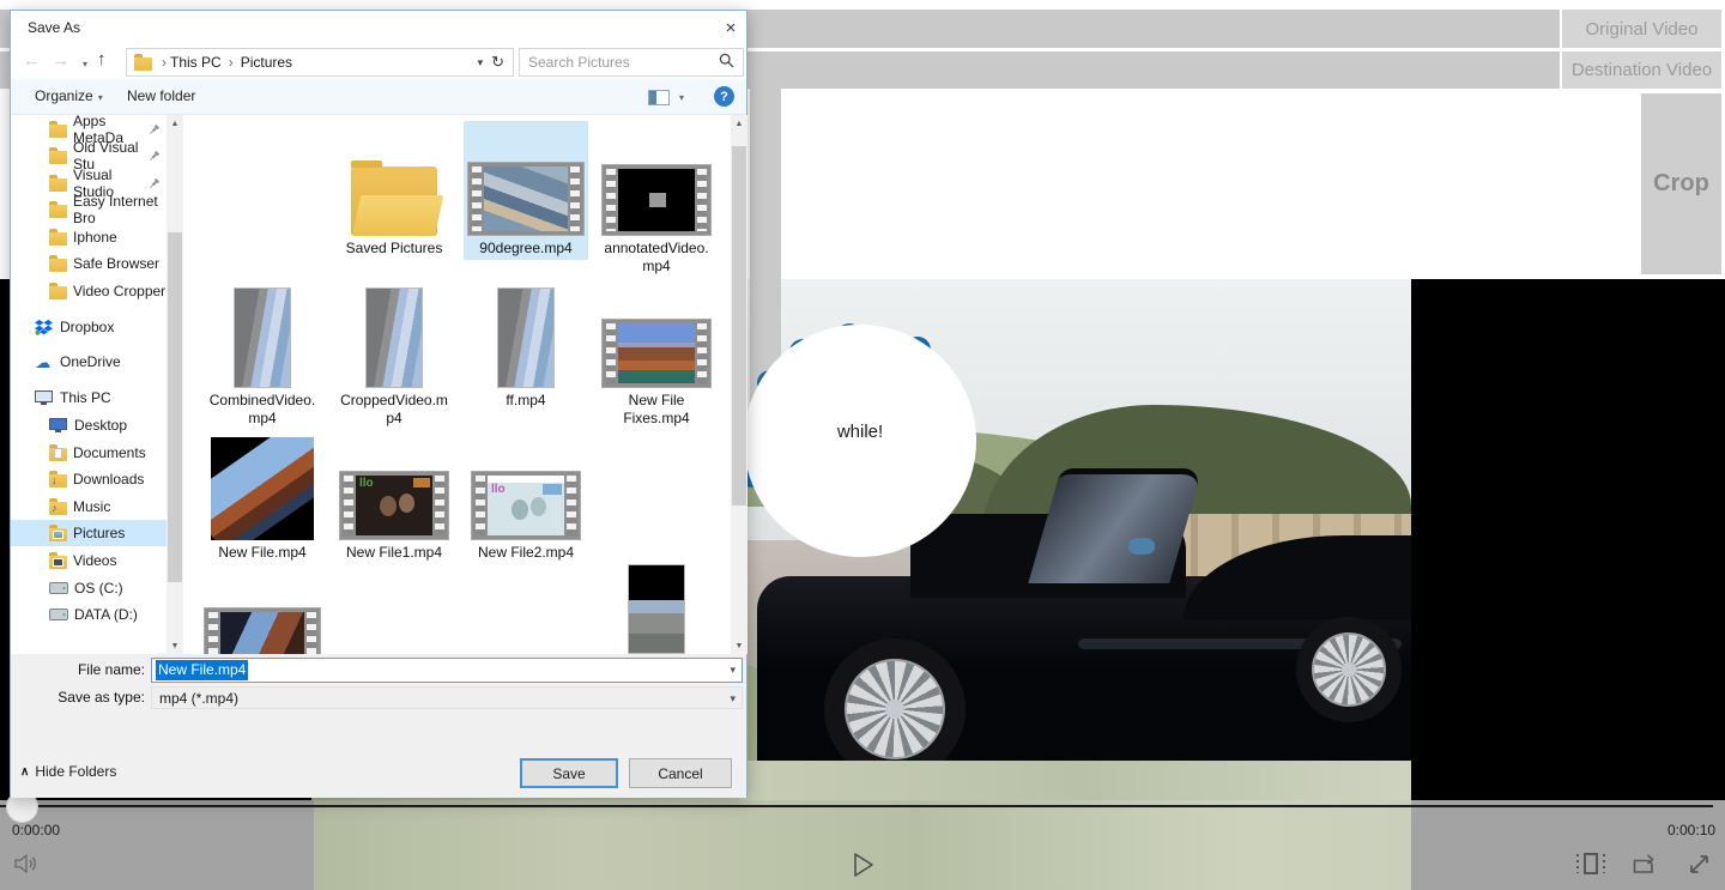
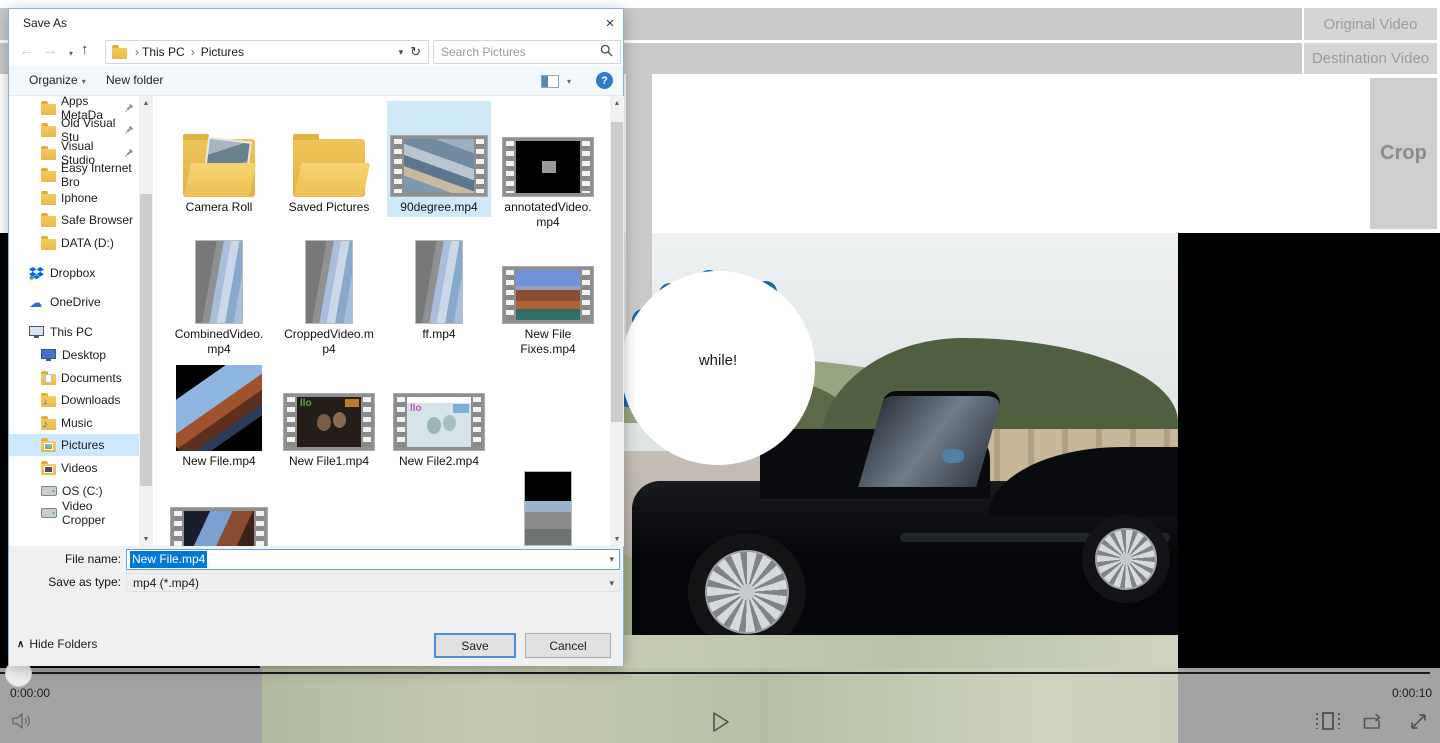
  Original Video
  Destination Video
  Crop
  while!
  0:00:00
  0:00:10
  Save As
  ×
  ←
  →
  ▾
  ↑
  ›
  This PC
  ›
  Pictures
  ▾
  ↻
  Search Pictures
  Organize ▾
  New folder
  ▾
  ?
  Apps MetaDa
  Old Visual Stu
  Visual Studio
  Easy Internet Bro
  Iphone
  Safe Browser
- Video Cropper
+ DATA (D:)
  Dropbox
  ☁
  OneDrive
  This PC
  Desktop
  Documents
  ↓
  Downloads
  ♪
  Music
  Pictures
  Videos
  OS (C:)
- DATA (D:)
+ Video Cropper
+ Camera Roll
  Saved Pictures
  90degree.mp4
  annotatedVideo.
  mp4
  CombinedVideo.
  mp4
  CroppedVideo.m
  p4
  ff.mp4
  New File
  Fixes.mp4
  New File.mp4
  llo
  New File1.mp4
  llo
  New File2.mp4
  File name:
  New File.mp4
  ▾
  Save as type:
  mp4 (*.mp4)
  ▾
  ∧
  Hide Folders
  Save
  Cancel
